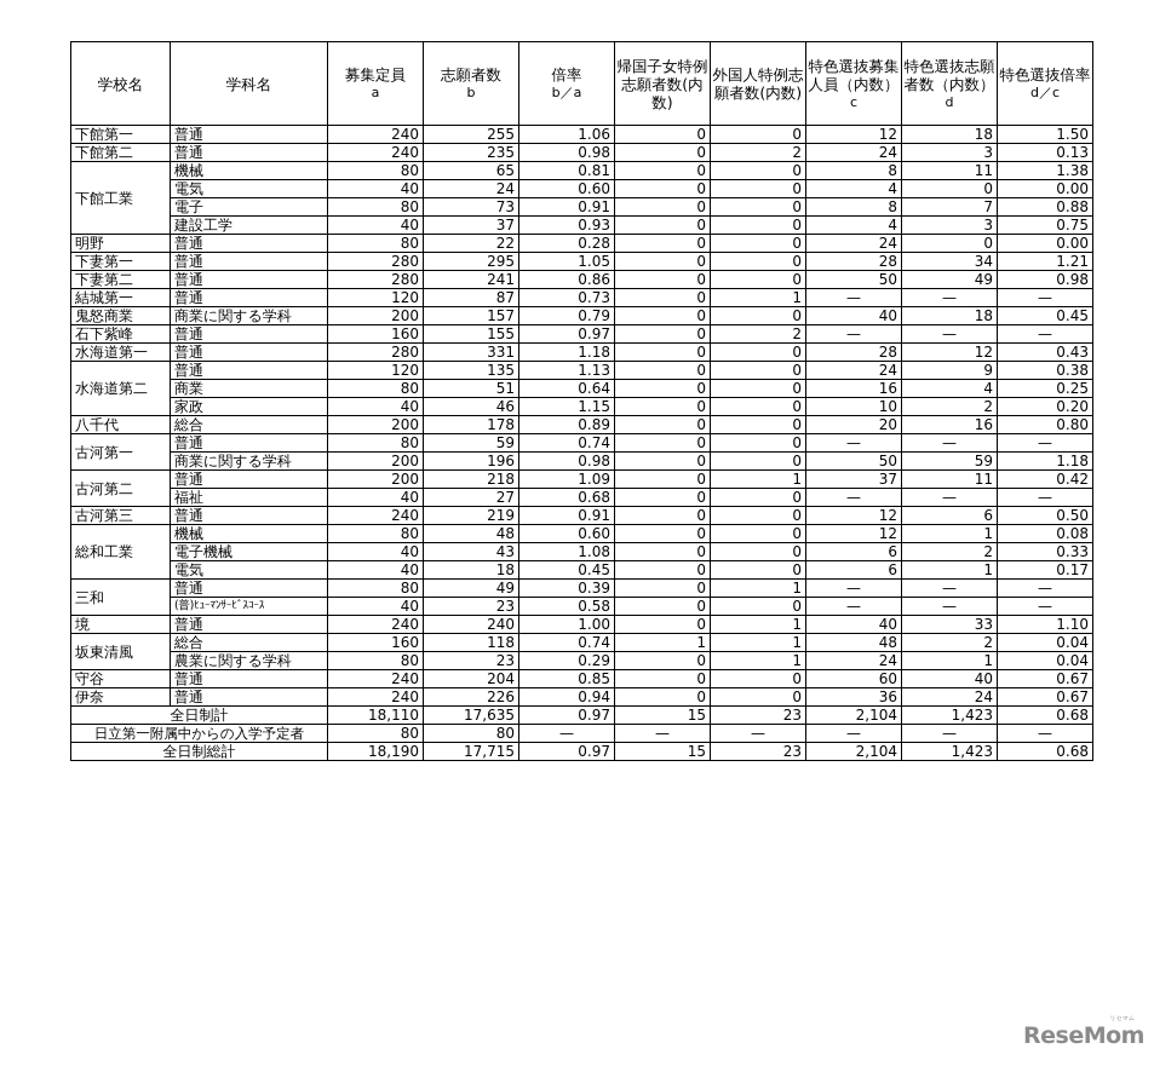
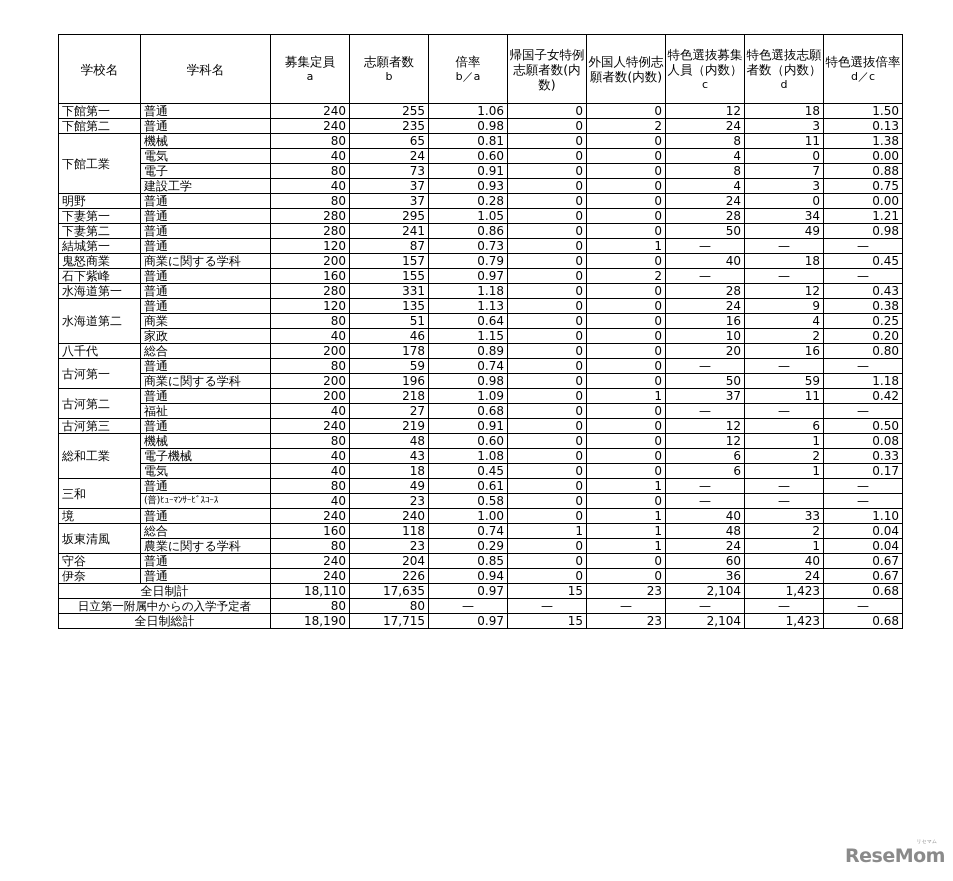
  学校名	学科名	募集定員a	志願者数b	倍率b／a	帰国子女特例志願者数(内数)	外国人特例志願者数(内数)	特色選抜募集人員（内数）c	特色選抜志願者数（内数）d	特色選抜倍率d／c
  下館第一	普通	240	255	1.06	0	0	12	18	1.50
  下館第二	普通	240	235	0.98	0	2	24	3	0.13
  下館工業	機械	80	65	0.81	0	0	8	11	1.38
  電気	40	24	0.60	0	0	4	0	0.00
  電子	80	73	0.91	0	0	8	7	0.88
  建設工学	40	37	0.93	0	0	4	3	0.75
- 明野	普通	80	22	0.28	0	0	24	0	0.00
+ 明野	普通	80	37	0.28	0	0	24	0	0.00
  下妻第一	普通	280	295	1.05	0	0	28	34	1.21
  下妻第二	普通	280	241	0.86	0	0	50	49	0.98
  結城第一	普通	120	87	0.73	0	1	—	—	—
  鬼怒商業	商業に関する学科	200	157	0.79	0	0	40	18	0.45
  石下紫峰	普通	160	155	0.97	0	2	—	—	—
  水海道第一	普通	280	331	1.18	0	0	28	12	0.43
  水海道第二	普通	120	135	1.13	0	0	24	9	0.38
  商業	80	51	0.64	0	0	16	4	0.25
  家政	40	46	1.15	0	0	10	2	0.20
  八千代	総合	200	178	0.89	0	0	20	16	0.80
  古河第一	普通	80	59	0.74	0	0	—	—	—
  商業に関する学科	200	196	0.98	0	0	50	59	1.18
  古河第二	普通	200	218	1.09	0	1	37	11	0.42
  福祉	40	27	0.68	0	0	—	—	—
  古河第三	普通	240	219	0.91	0	0	12	6	0.50
  総和工業	機械	80	48	0.60	0	0	12	1	0.08
  電子機械	40	43	1.08	0	0	6	2	0.33
  電気	40	18	0.45	0	0	6	1	0.17
- 三和	普通	80	49	0.39	0	1	—	—	—
+ 三和	普通	80	49	0.61	0	1	—	—	—
  (普)ﾋｭｰﾏﾝｻｰﾋﾞｽｺｰｽ	40	23	0.58	0	0	—	—	—
  境	普通	240	240	1.00	0	1	40	33	1.10
  坂東清風	総合	160	118	0.74	1	1	48	2	0.04
  農業に関する学科	80	23	0.29	0	1	24	1	0.04
  守谷	普通	240	204	0.85	0	0	60	40	0.67
  伊奈	普通	240	226	0.94	0	0	36	24	0.67
  全日制計	18,110	17,635	0.97	15	23	2,104	1,423	0.68
  日立第一附属中からの入学予定者	80	80	—	—	—	—	—	—
  全日制総計	18,190	17,715	0.97	15	23	2,104	1,423	0.68
  ReseMom
